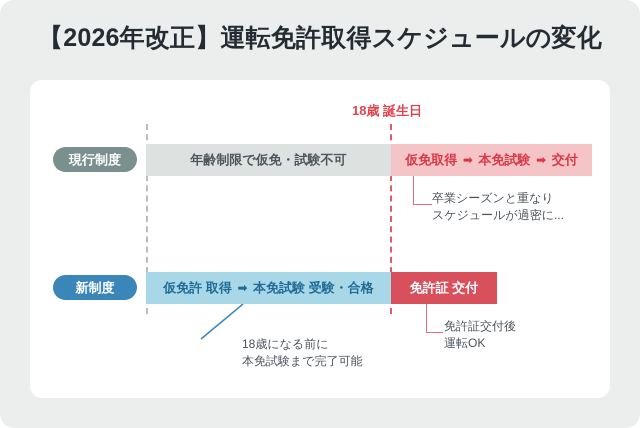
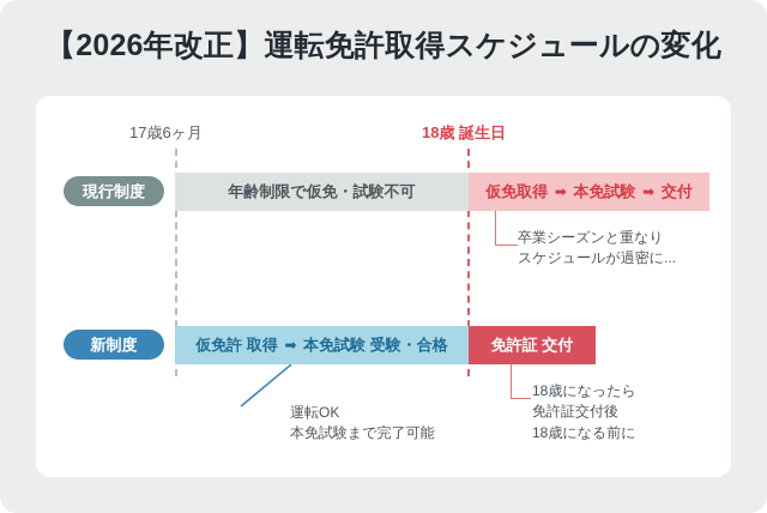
  【2026年改正】運転免許取得スケジュールの変化
+ 17歳6ヶ月
  18歳 誕生日
  現行制度
  年齢制限で仮免・試験不可
  仮免取得 ➡ 本免試験 ➡ 交付
  卒業シーズンと重なり
  スケジュールが過密に...
  新制度
  仮免許 取得 ➡ 本免試験 受験・合格
  免許証 交付
- 18歳になる前に
+ 運転OK
  本免試験まで完了可能
+ 18歳になったら
  免許証交付後
- 運転OK
+ 18歳になる前に
